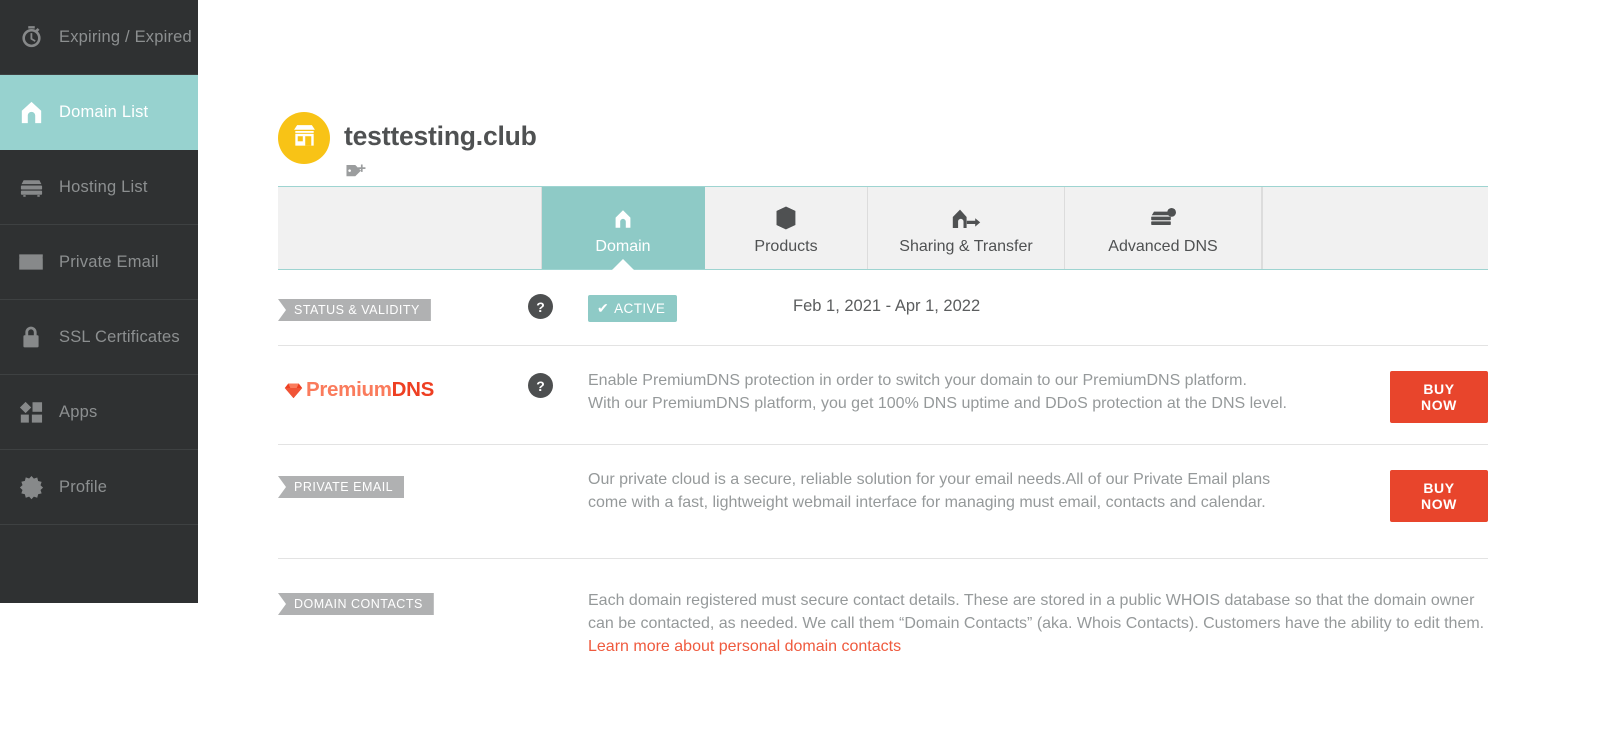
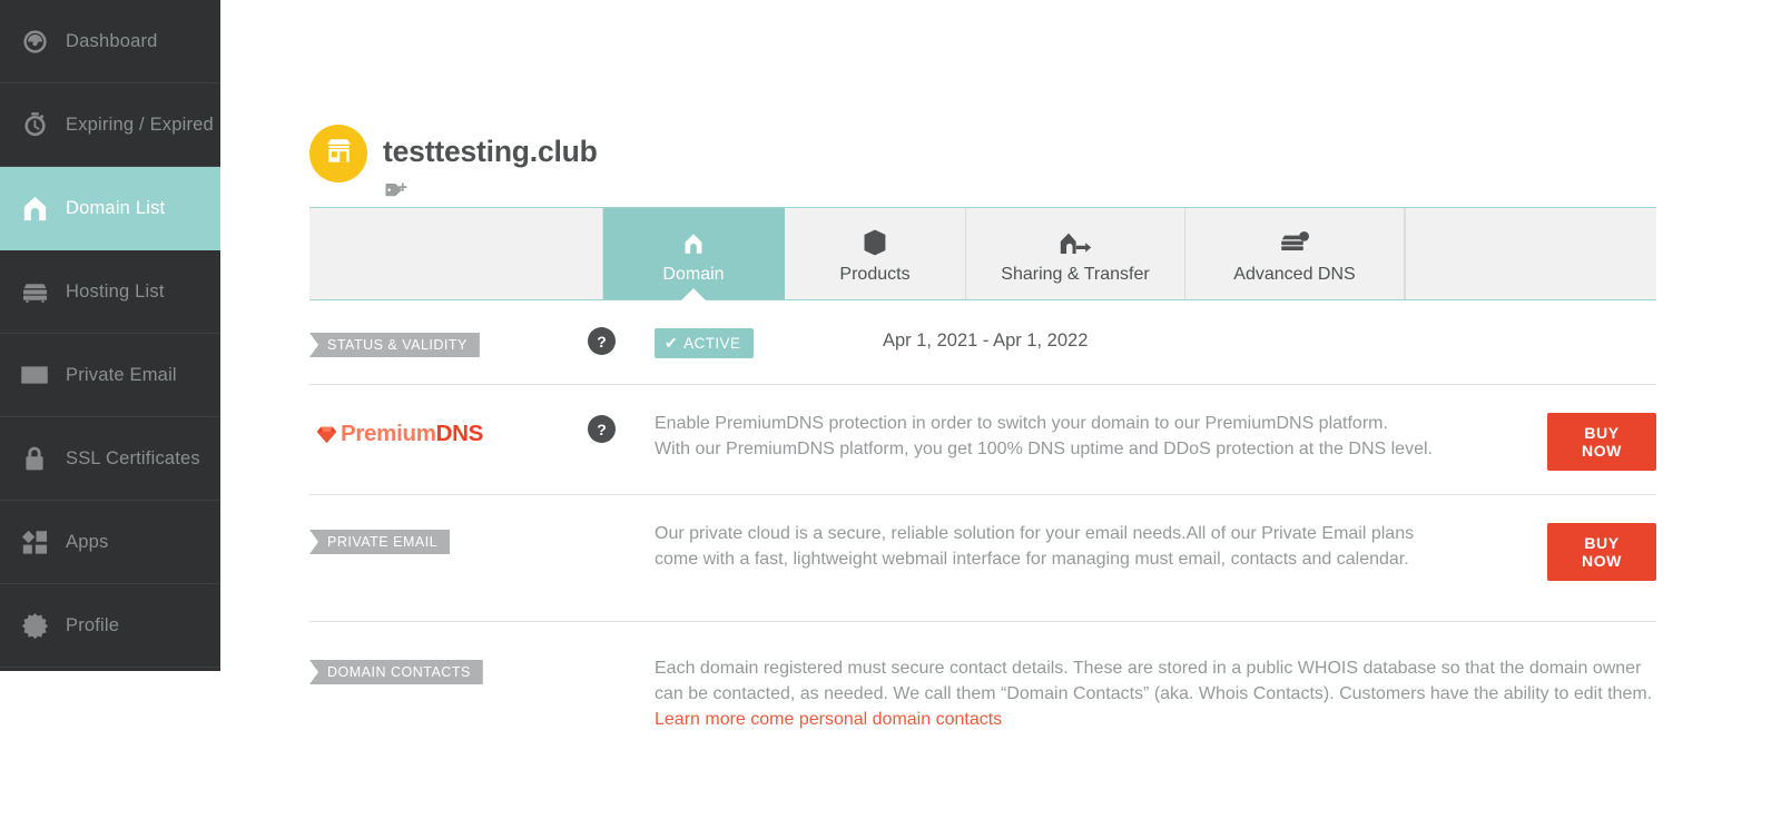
+ Dashboard
  Expiring / Expired
  Domain List
  Hosting List
  Private Email
  SSL Certificates
  Apps
  Profile
  testtesting.club
  Domain
  Products
  Sharing & Transfer
  Advanced DNS
  STATUS & VALIDITY
  ?
  ✔
  ACTIVE
- Feb 1, 2021 - Apr 1, 2022
+ Apr 1, 2021 - Apr 1, 2022
  Premium
  DNS
  ?
  Enable PremiumDNS protection in order to switch your domain to our PremiumDNS platform.
  With our PremiumDNS platform, you get 100% DNS uptime and DDoS protection at the DNS level.
  BUY NOW
  PRIVATE EMAIL
  Our private cloud is a secure, reliable solution for your email needs.All of our Private Email plans
  come with a fast, lightweight webmail interface for managing must email, contacts and calendar.
  BUY NOW
  DOMAIN CONTACTS
  Each domain registered must secure contact details. These are stored in a public WHOIS database so that the domain owner
  can be contacted, as needed. We call them “Domain Contacts” (aka. Whois Contacts). Customers have the ability to edit them.
- Learn more about personal domain contacts
+ Learn more come personal domain contacts
